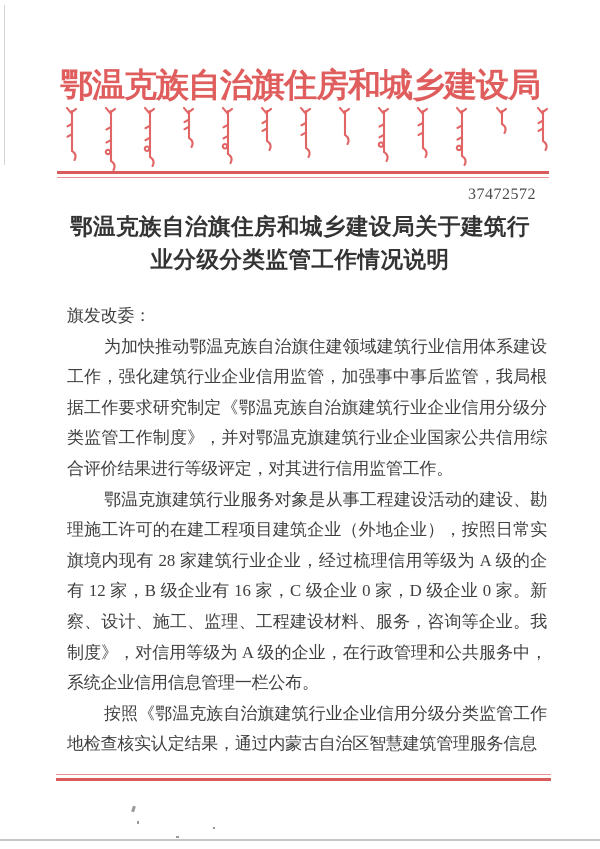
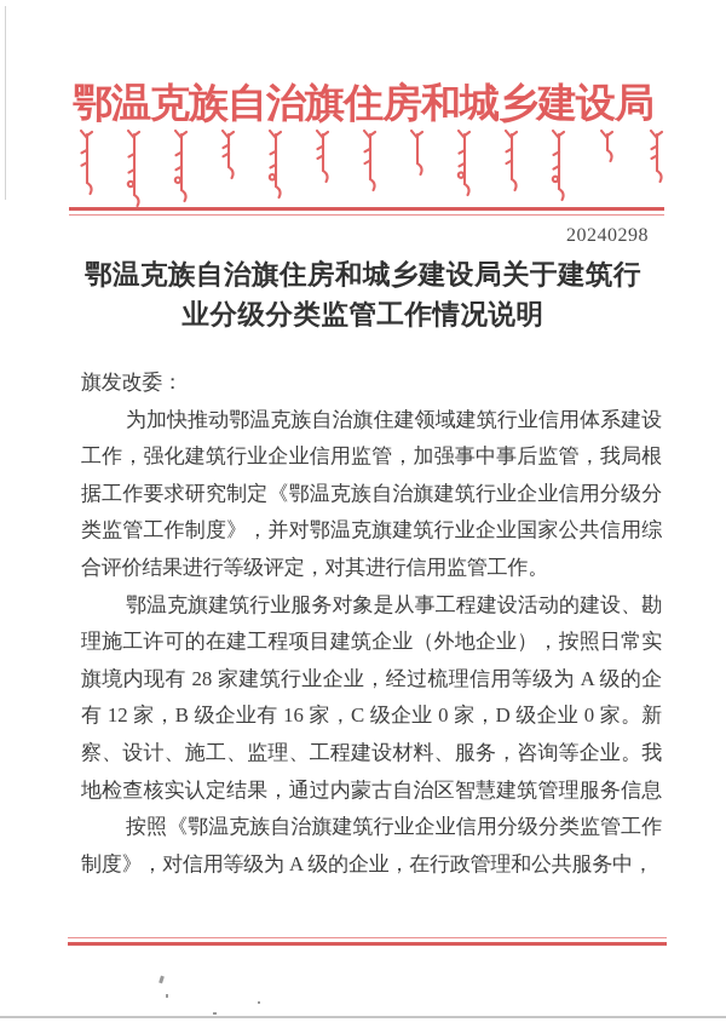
  鄂温克族自治旗住房和城乡建设局
- 37472572
+ 20240298
  鄂温克族自治旗住房和城乡建设局关于建筑行
  业分级分类监管工作情况说明
  旗发改委：
  为加快推动鄂温克族自治旗住建领域建筑行业信用体系建设
  工作，强化建筑行业企业信用监管，加强事中事后监管，我局根
  据工作要求研究制定《鄂温克族自治旗建筑行业企业信用分级分
  类监管工作制度》，并对鄂温克旗建筑行业企业国家公共信用综
  合评价结果进行等级评定，对其进行信用监管工作。
  鄂温克旗建筑行业服务对象是从事工程建设活动的建设、勘
  理施工许可的在建工程项目建筑企业（外地企业），按照日常实
  旗境内现有 28 家建筑行业企业，经过梳理信用等级为 A 级的企
  有 12 家，B 级企业有 16 家，C 级企业 0 家，D 级企业 0 家。新
  察、设计、施工、监理、工程建设材料、服务，咨询等企业。我
- 制度》，对信用等级为 A 级的企业，在行政管理和公共服务中，
+ 地检查核实认定结果，通过内蒙古自治区智慧建筑管理服务信息
- 系统企业信用信息管理一栏公布。
  按照《鄂温克族自治旗建筑行业企业信用分级分类监管工作
- 地检查核实认定结果，通过内蒙古自治区智慧建筑管理服务信息
+ 制度》，对信用等级为 A 级的企业，在行政管理和公共服务中，
